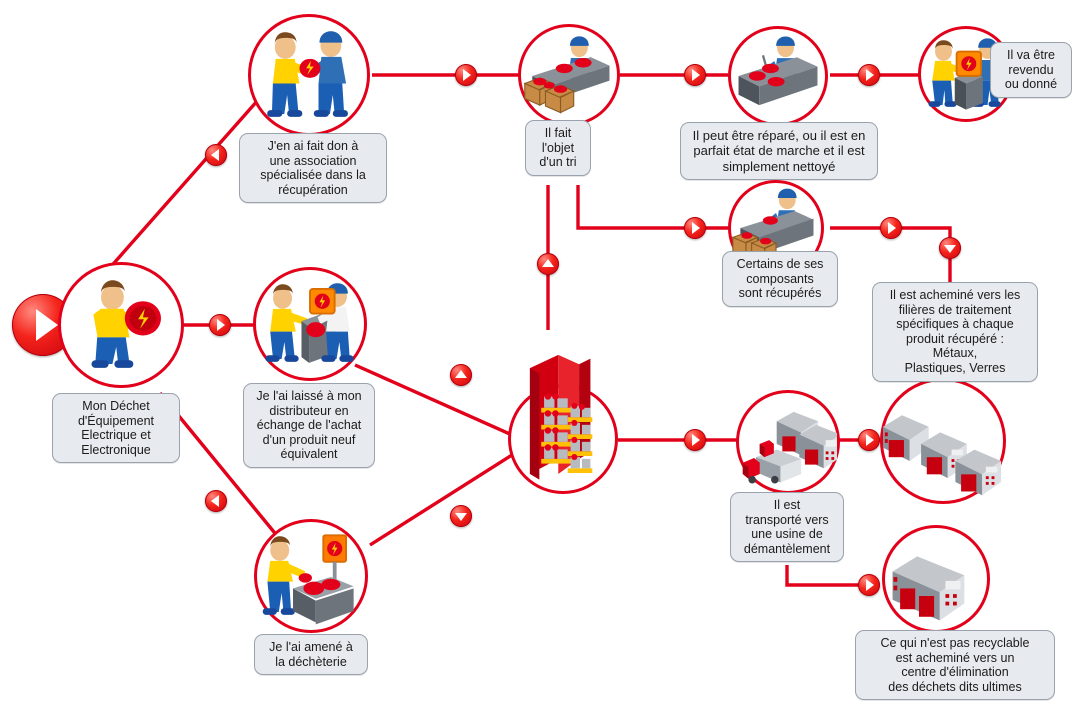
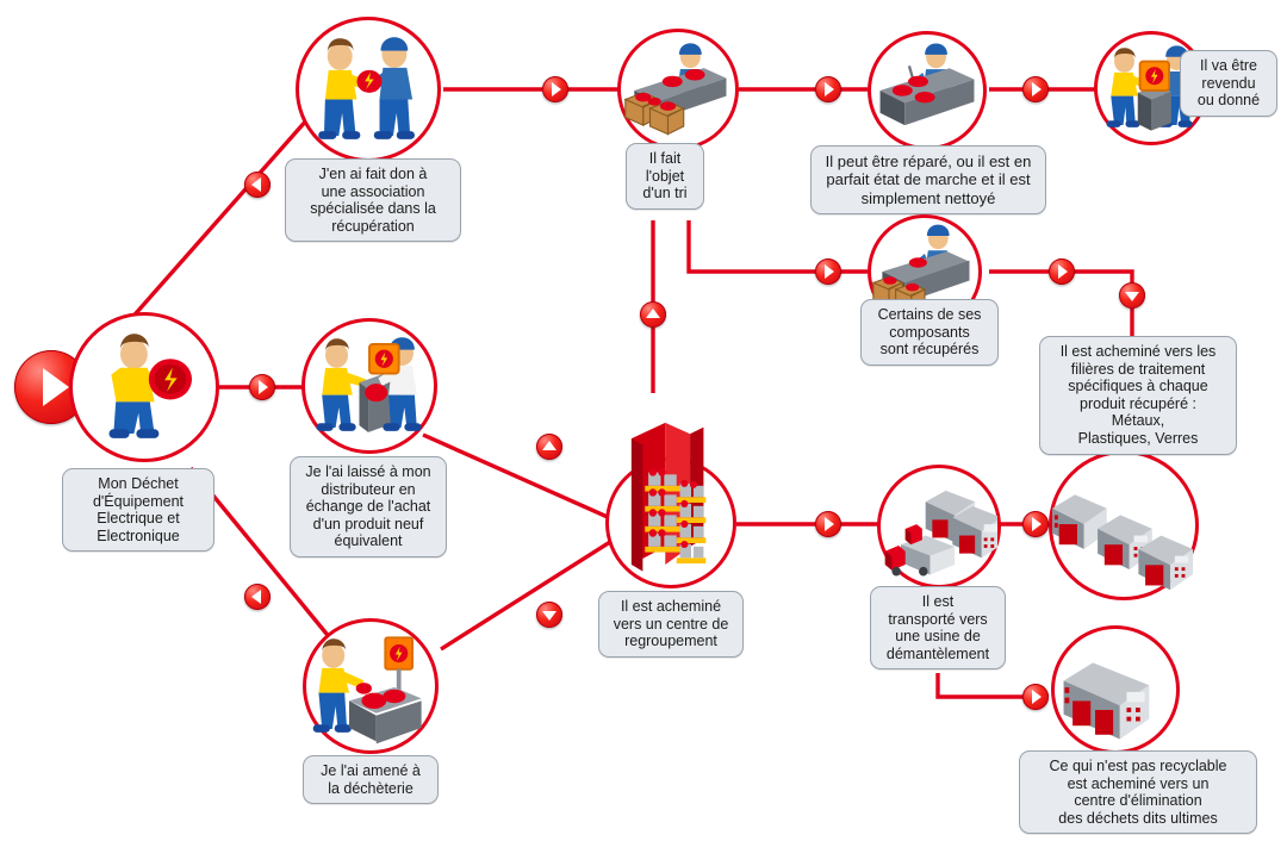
  Mon Déchet
  d'Équipement
  Electrique et
  Electronique
  J'en ai fait don à
  une association
  spécialisée dans la
  récupération
  Je l'ai laissé à mon
  distributeur en
  échange de l'achat
  d'un produit neuf
  équivalent
  Je l'ai amené à
  la déchèterie
  Il fait
  l'objet
  d'un tri
  Il peut être réparé, ou il est en
  parfait état de marche et il est
  simplement nettoyé
  Il va être
  revendu
  ou donné
  Certains de ses
  composants
  sont récupérés
  Il est acheminé vers les
  filières de traitement
  spécifiques à chaque
  produit récupéré :
  Métaux,
  Plastiques, Verres
+ Il est acheminé
+ vers un centre de
+ regroupement
  Il est
  transporté vers
  une usine de
  démantèlement
  Ce qui n'est pas recyclable
  est acheminé vers un
  centre d'élimination
  des déchets dits ultimes
